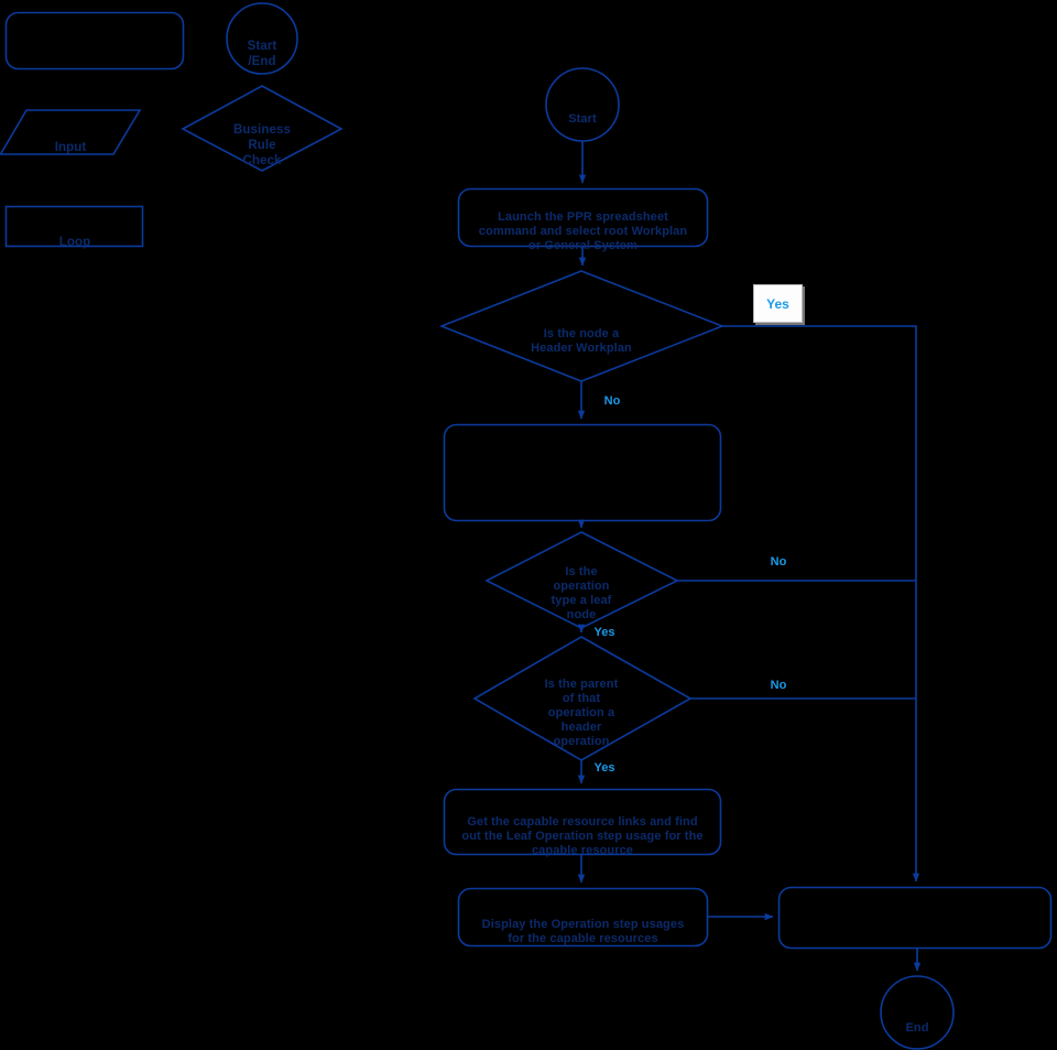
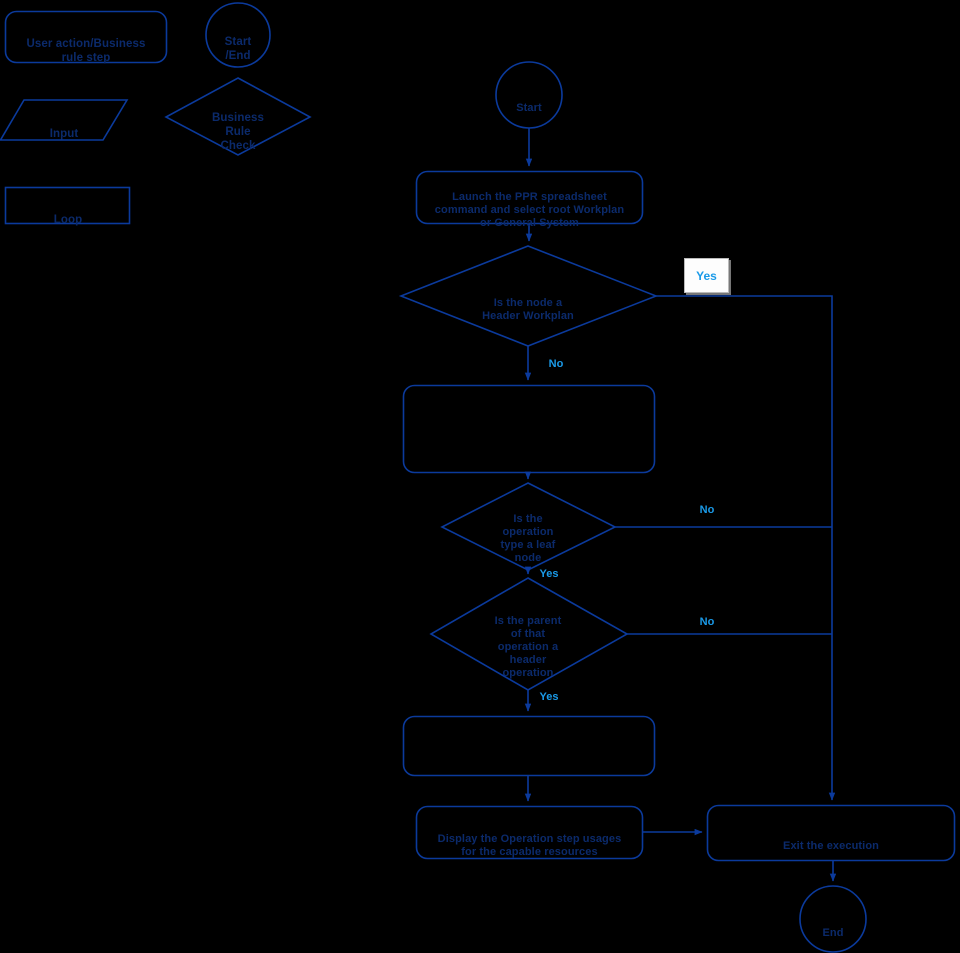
+ User action/Business
+ rule step
  Start
  /End
  Input
  Business
  Rule
  Check
  Loop
  Start
  Launch the PPR spreadsheet
  command and select root Workplan
  or General System
  Is the node a
  Header Workplan
  Is the
  operation
  type a leaf
  node
  Is the parent
  of that
  operation a
  header
  operation
- Get the capable resource links and find
- out the Leaf Operation step usage for the
- capable resource
  Display the Operation step usages
  for the capable resources
+ Exit the execution
  End
  Yes
  No
  No
  Yes
  No
  Yes
